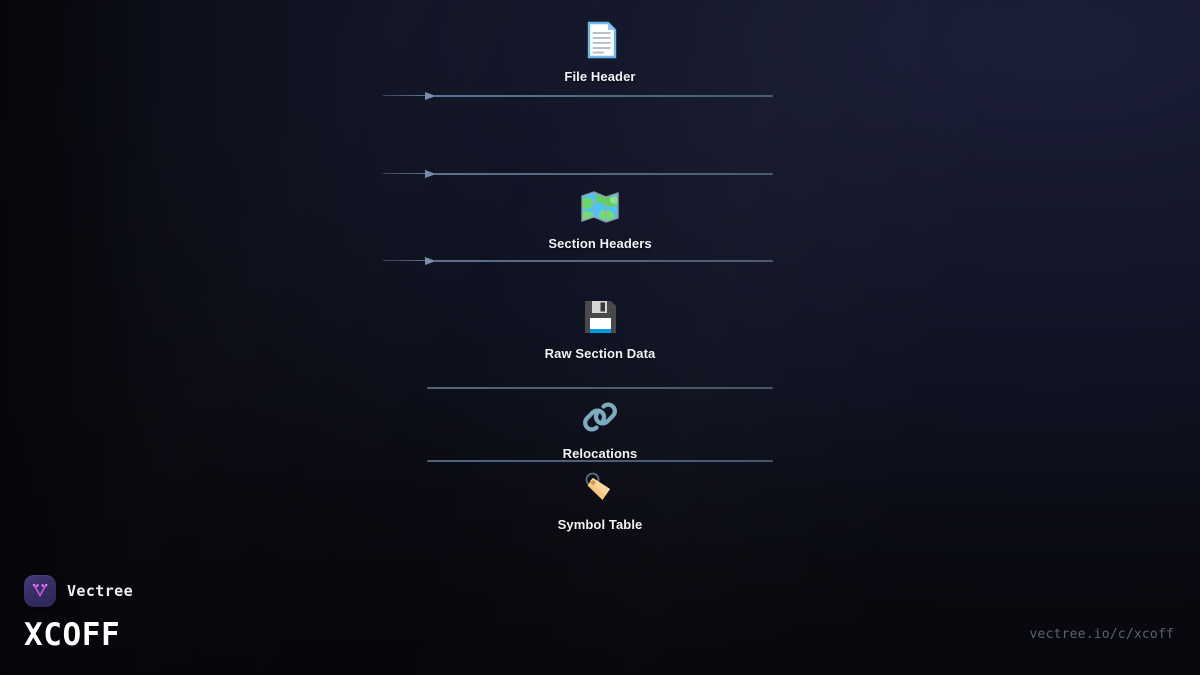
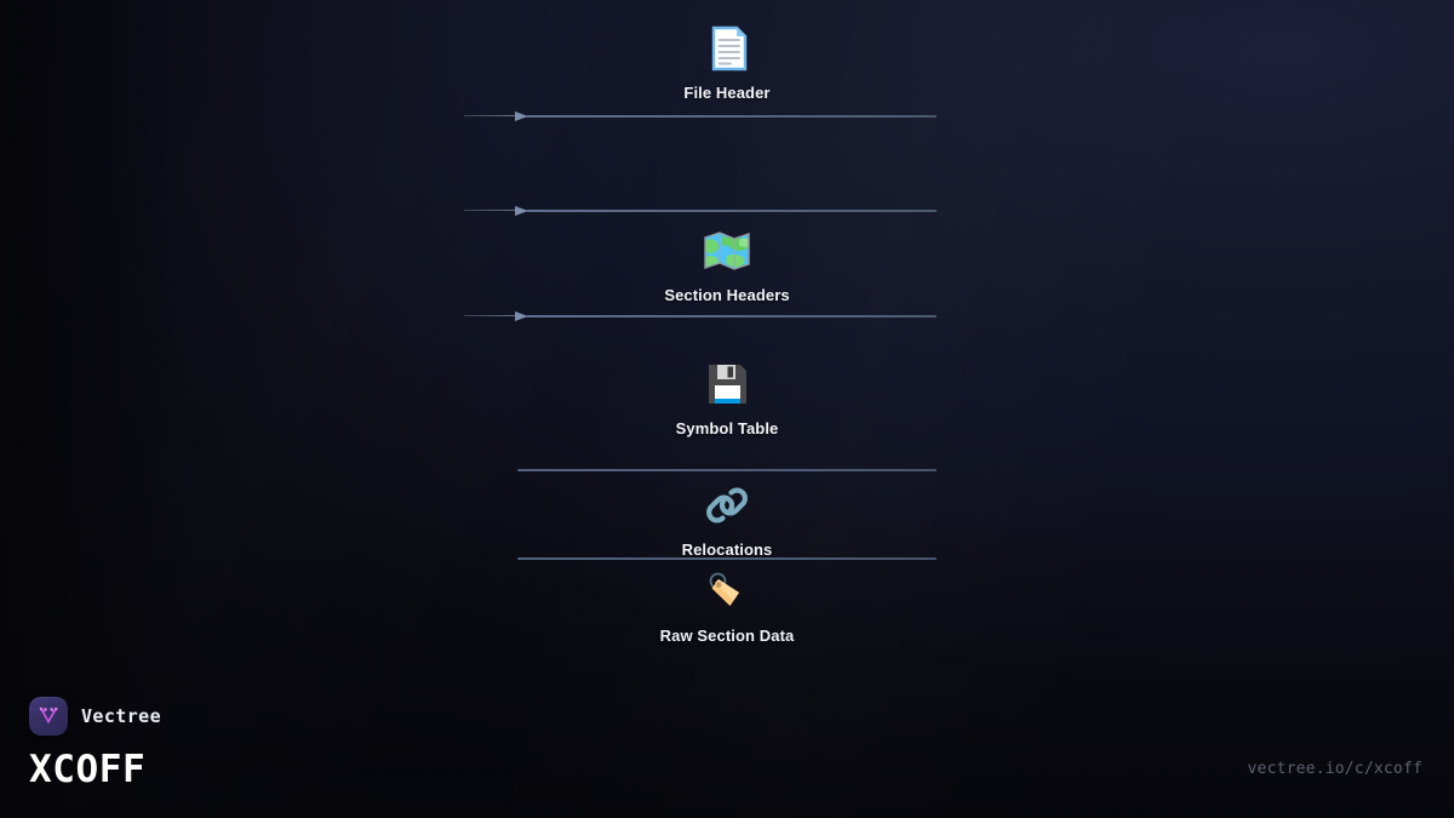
  File Header
  Section Headers
- Raw Section Data
+ Symbol Table
  Relocations
- Symbol Table
+ Raw Section Data
  Vectree
  XCOFF
  vectree.io/c/xcoff
